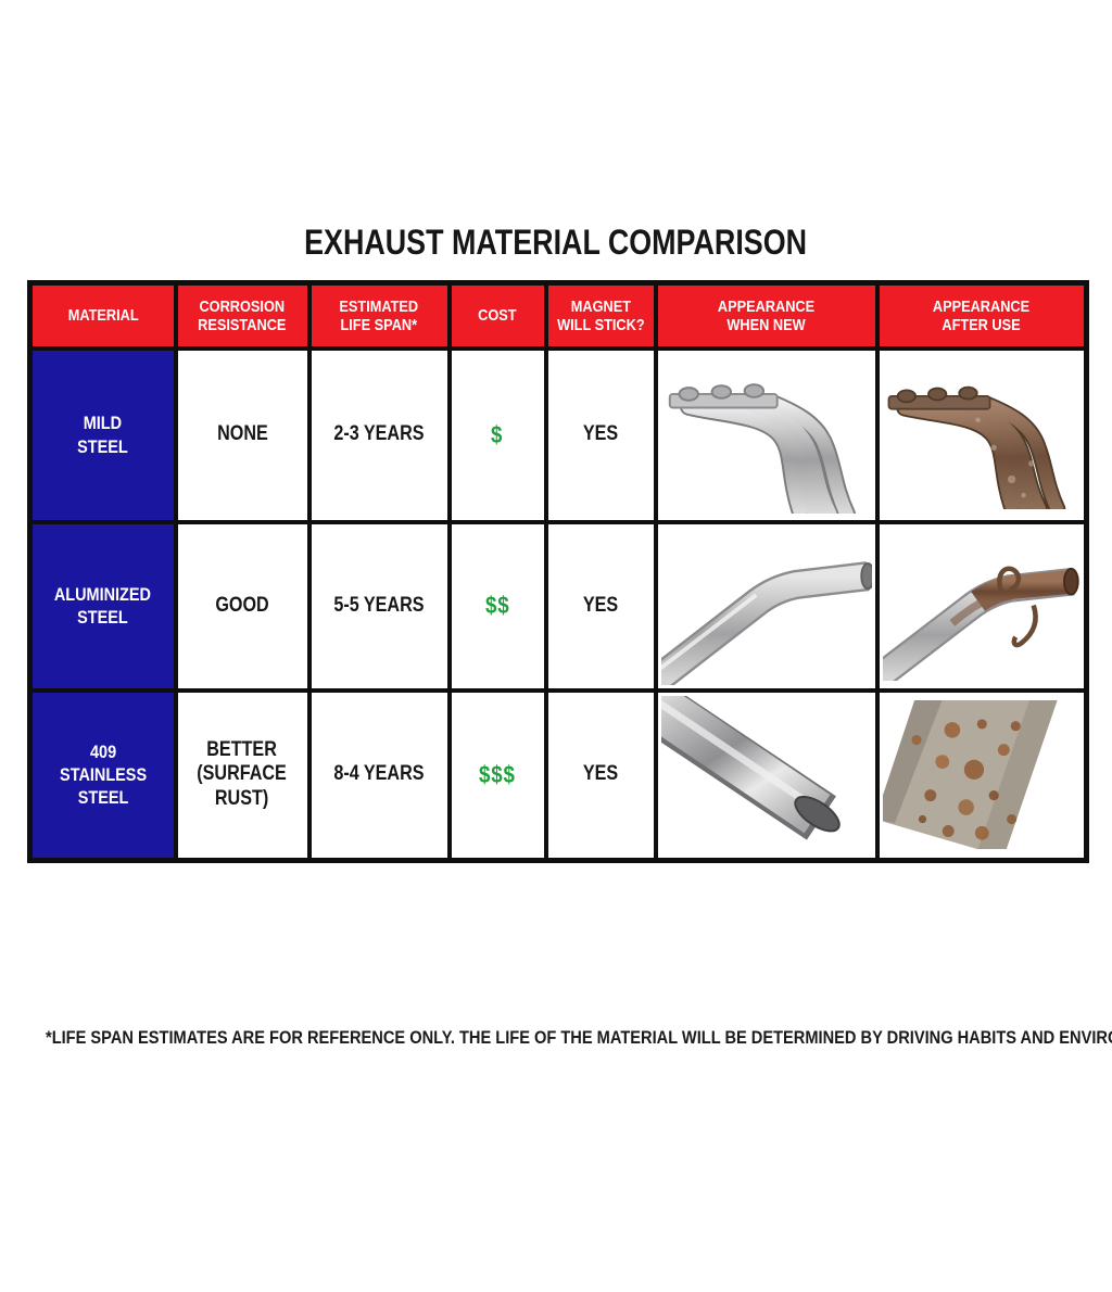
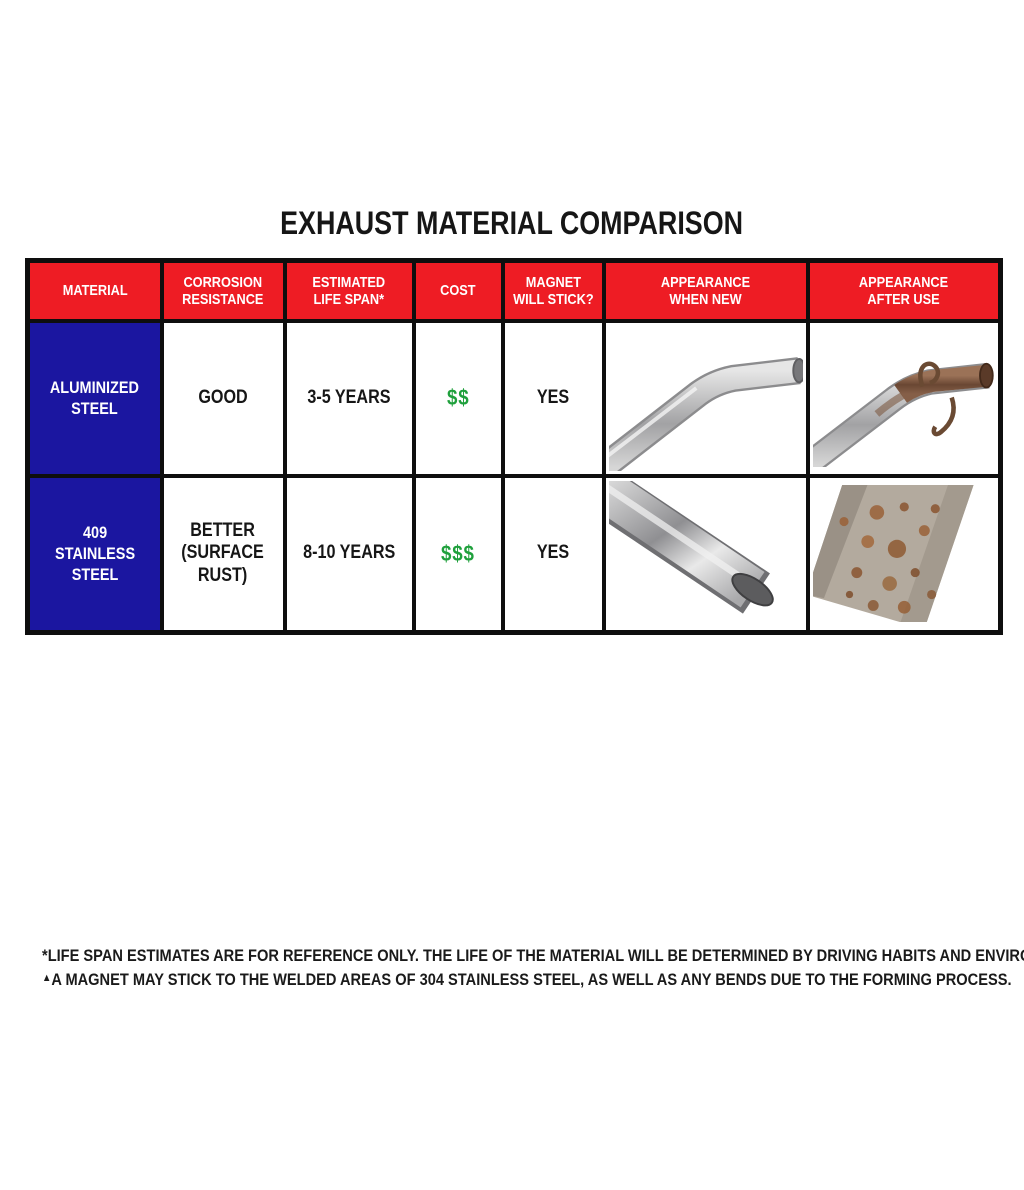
  EXHAUST MATERIAL COMPARISON
  MATERIAL	CORROSION RESISTANCE	ESTIMATED LIFE SPAN*	COST	MAGNET WILL STICK?	APPEARANCE WHEN NEW	APPEARANCE AFTER USE
- MILD STEEL	NONE	2-3 YEARS	$	YES
- ALUMINIZED STEEL	GOOD	5-5 YEARS	$$	YES
+ ALUMINIZED STEEL	GOOD	3-5 YEARS	$$	YES
- 409 STAINLESS STEEL	BETTER (SURFACE RUST)	8-4 YEARS	$$$	YES
+ 409 STAINLESS STEEL	BETTER (SURFACE RUST)	8-10 YEARS	$$$	YES
  *LIFE SPAN ESTIMATES ARE FOR REFERENCE ONLY. THE LIFE OF THE MATERIAL WILL BE DETERMINED BY DRIVING HABITS AND ENVIR
+ ▲A MAGNET MAY STICK TO THE WELDED AREAS OF 304 STAINLESS STEEL, AS WELL AS ANY BENDS DUE TO THE FORMING PROCESS.
